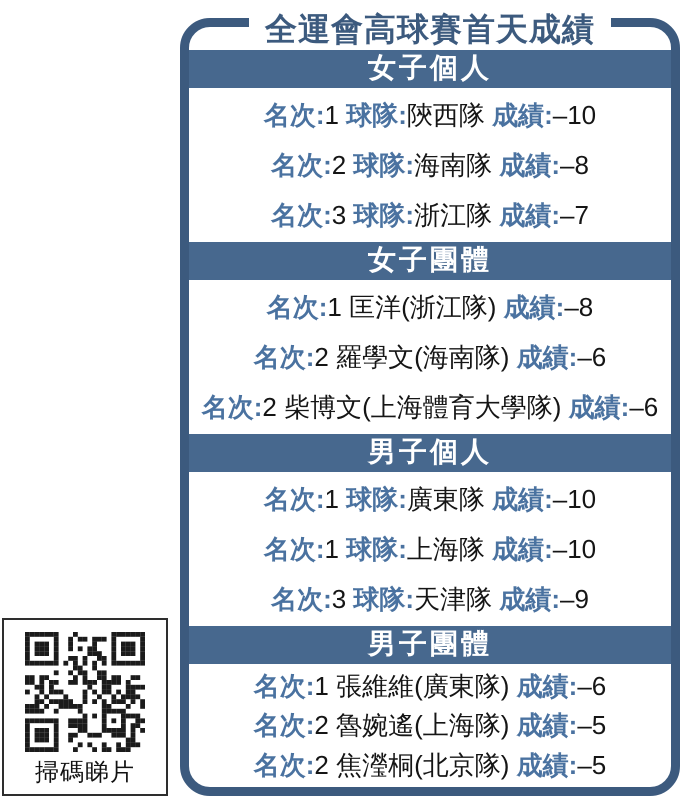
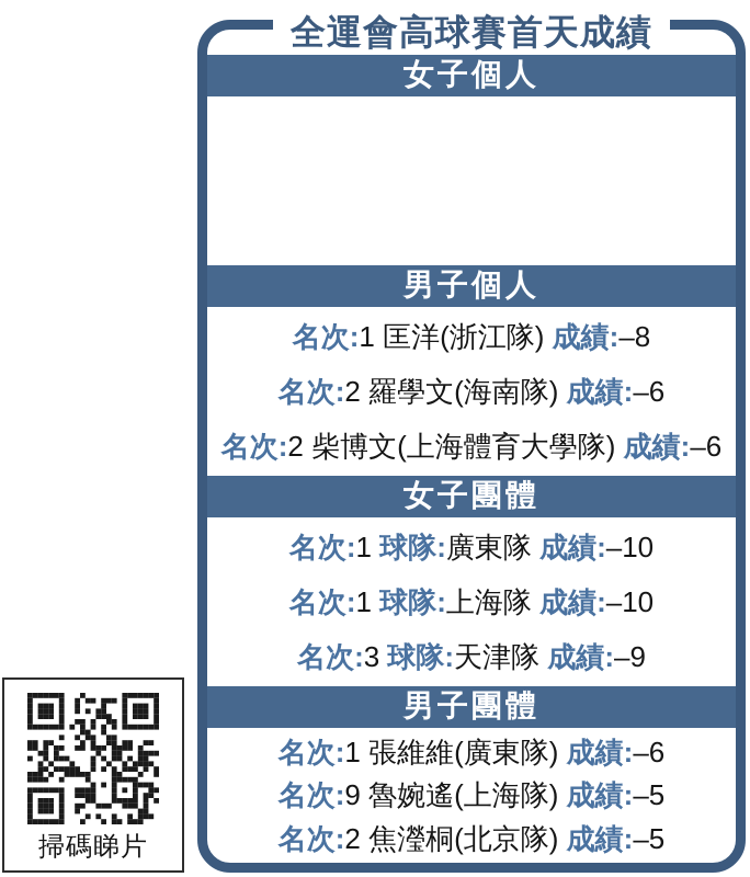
  掃碼睇片
  全運會高球賽首天成績
  女子個人
- 名次:1 球隊:陝西隊 成績:–10
- 名次:2 球隊:海南隊 成績:–8
- 名次:3 球隊:浙江隊 成績:–7
- 女子團體
+ 男子個人
  名次:1 匡洋(浙江隊) 成績:–8
  名次:2 羅學文(海南隊) 成績:–6
  名次:2 柴博文(上海體育大學隊) 成績:–6
- 男子個人
+ 女子團體
  名次:1 球隊:廣東隊 成績:–10
  名次:1 球隊:上海隊 成績:–10
  名次:3 球隊:天津隊 成績:–9
  男子團體
  名次:1 張維維(廣東隊) 成績:–6
- 名次:2 魯婉遙(上海隊) 成績:–5
+ 名次:9 魯婉遙(上海隊) 成績:–5
  名次:2 焦瀅桐(北京隊) 成績:–5
